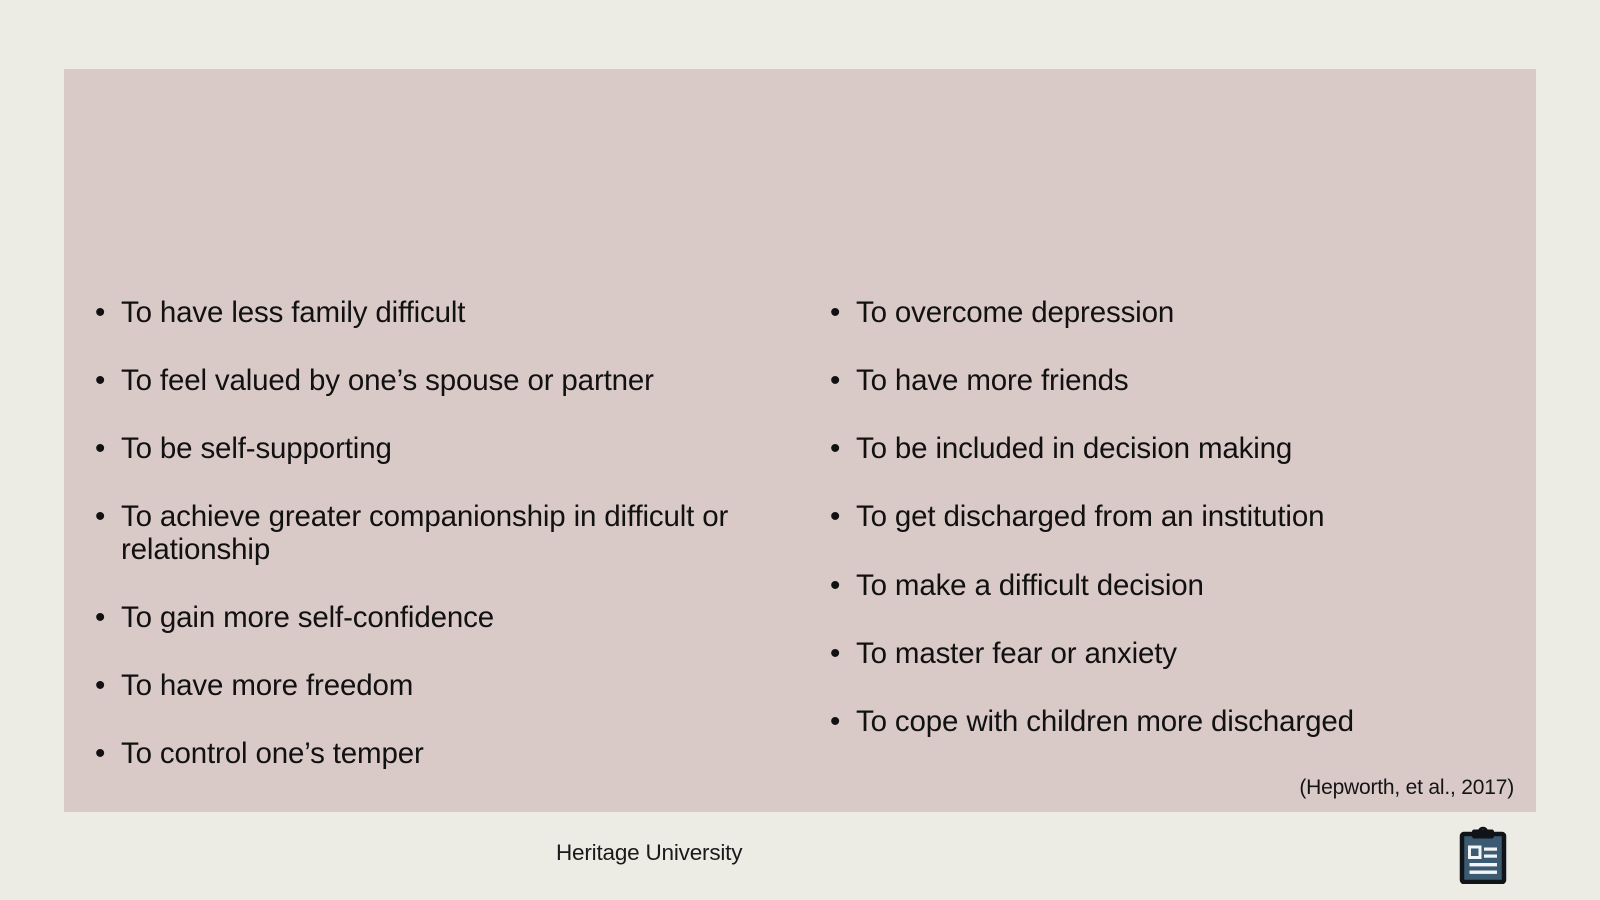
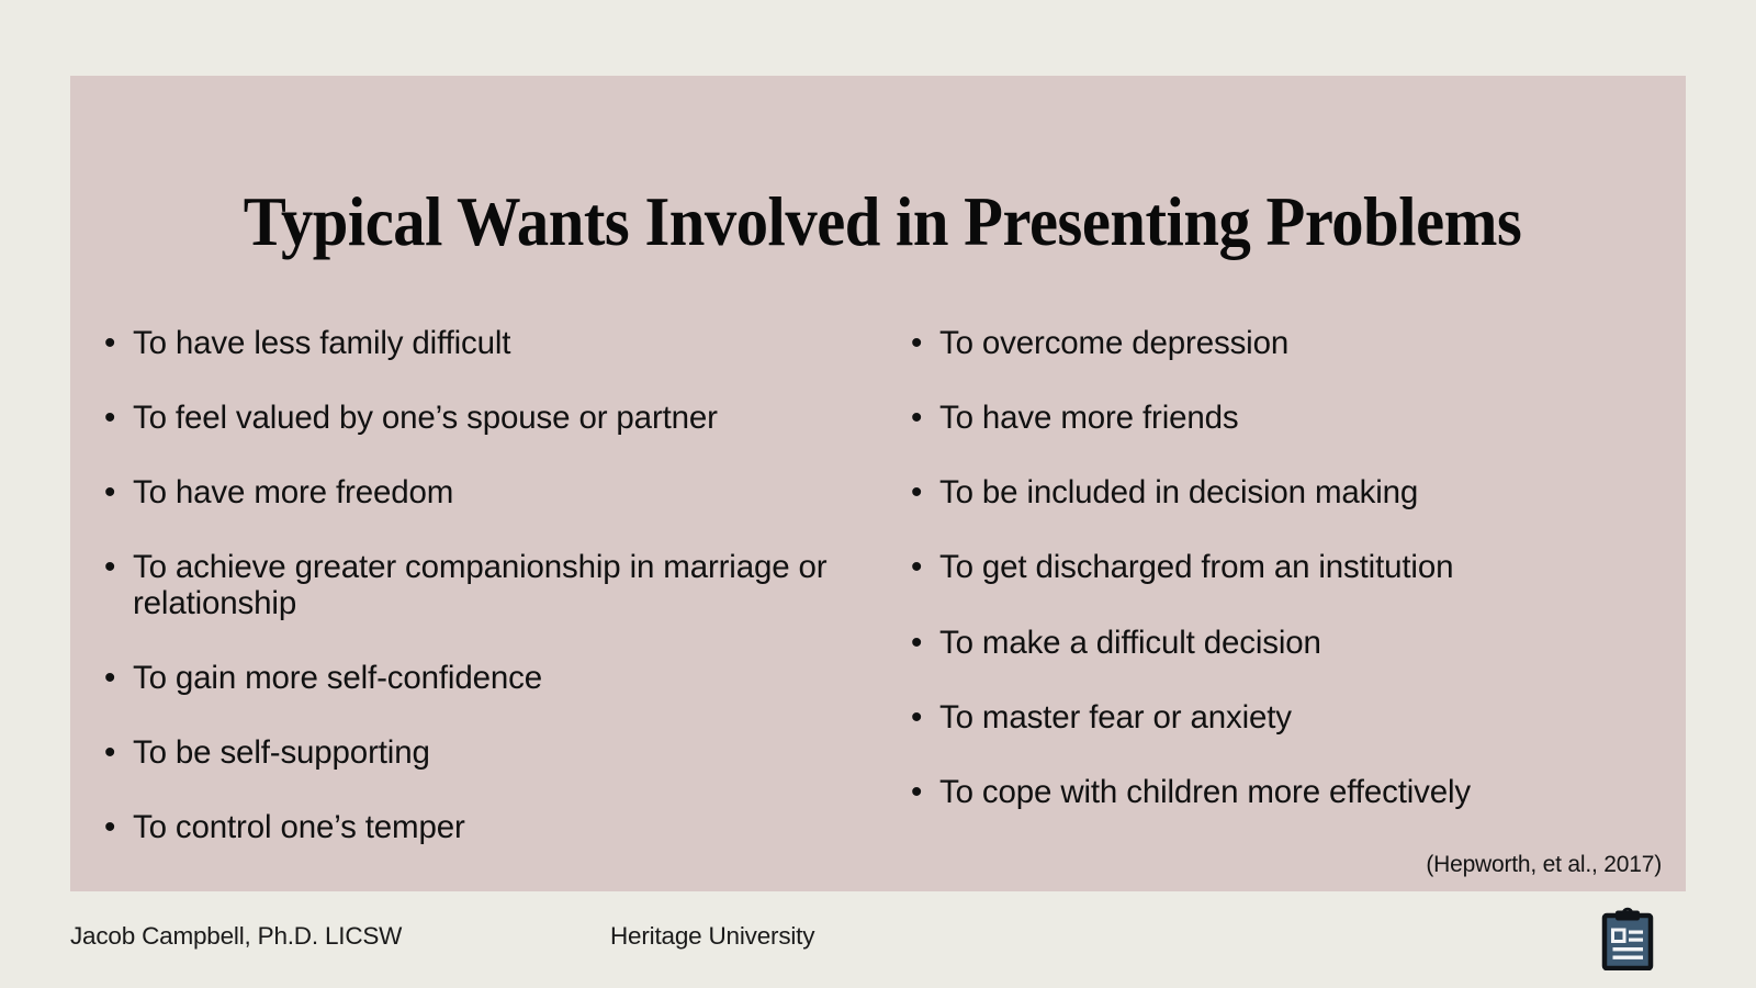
+ Typical Wants Involved in Presenting Problems
  •
  To have less family difficult
  •
  To feel valued by one’s spouse or partner
  •
- To be self-supporting
+ To have more freedom
  •
- To achieve greater companionship in difficult or relationship
+ To achieve greater companionship in marriage or relationship
  •
  To gain more self-confidence
  •
- To have more freedom
+ To be self-supporting
  •
  To control one’s temper
  •
  To overcome depression
  •
  To have more friends
  •
  To be included in decision making
  •
  To get discharged from an institution
  •
  To make a difficult decision
  •
  To master fear or anxiety
  •
- To cope with children more discharged
+ To cope with children more effectively
  (Hepworth, et al., 2017)
+ Jacob Campbell, Ph.D. LICSW
  Heritage University
